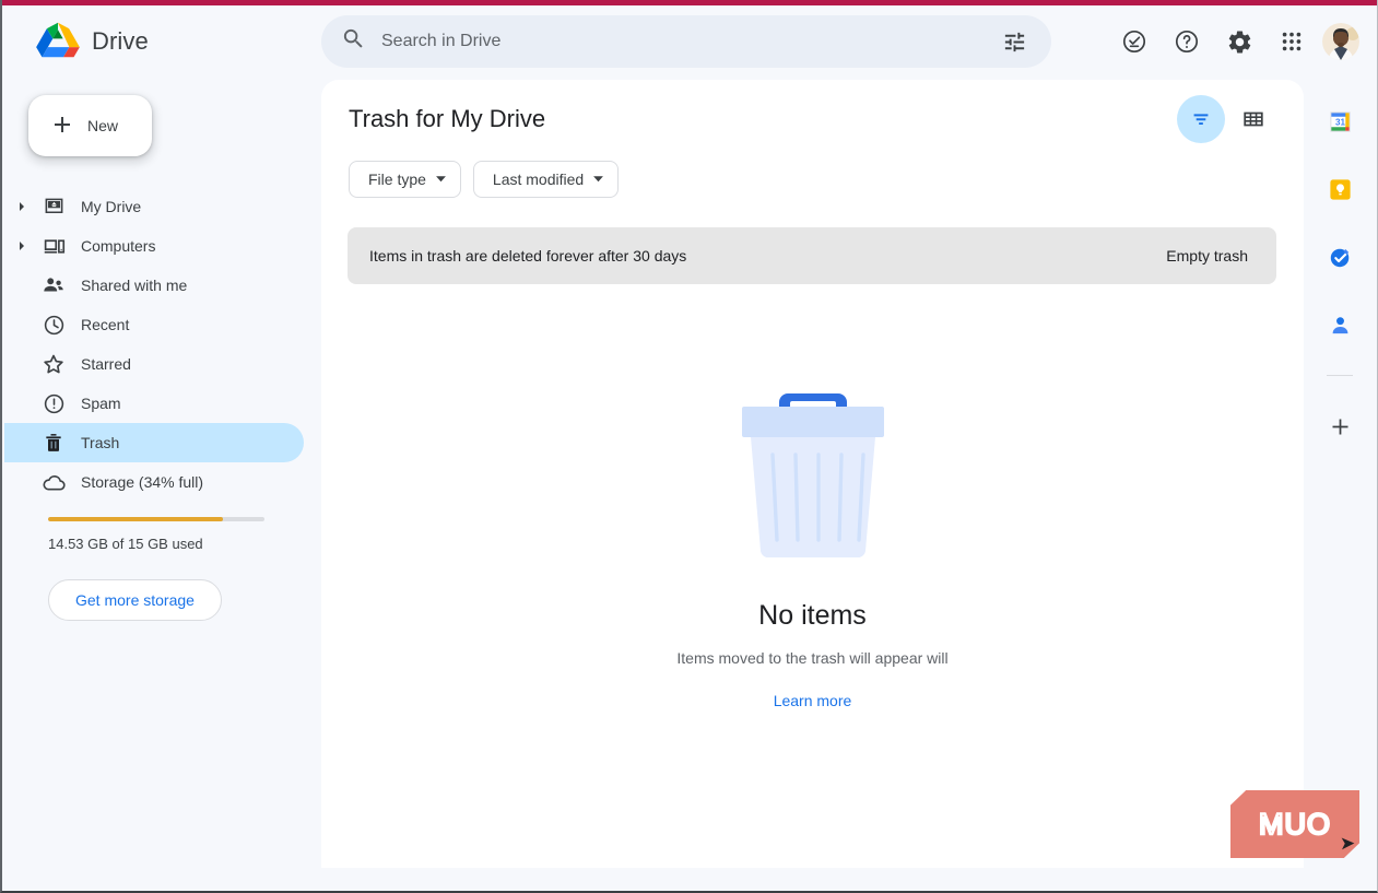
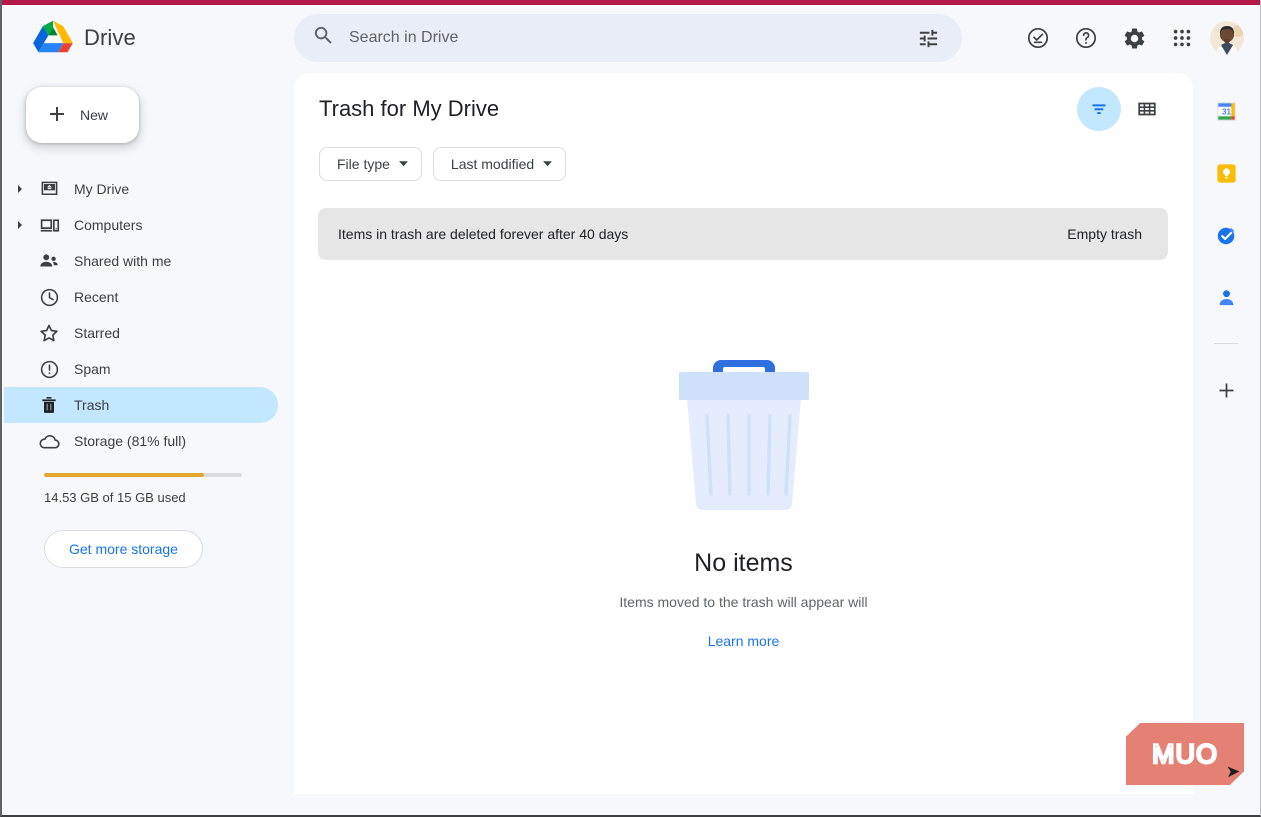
  Drive
  Search in Drive
  New
  My Drive
  Computers
  Shared with me
  Recent
  Starred
  Spam
  Trash
- Storage (34% full)
+ Storage (81% full)
  14.53 GB of 15 GB used
  Get more storage
  Trash for My Drive
  File type
  Last modified
- Items in trash are deleted forever after 30 days
+ Items in trash are deleted forever after 40 days
  Empty trash
  No items
  Items moved to the trash will appear will
  Learn more
  31
  MUO
